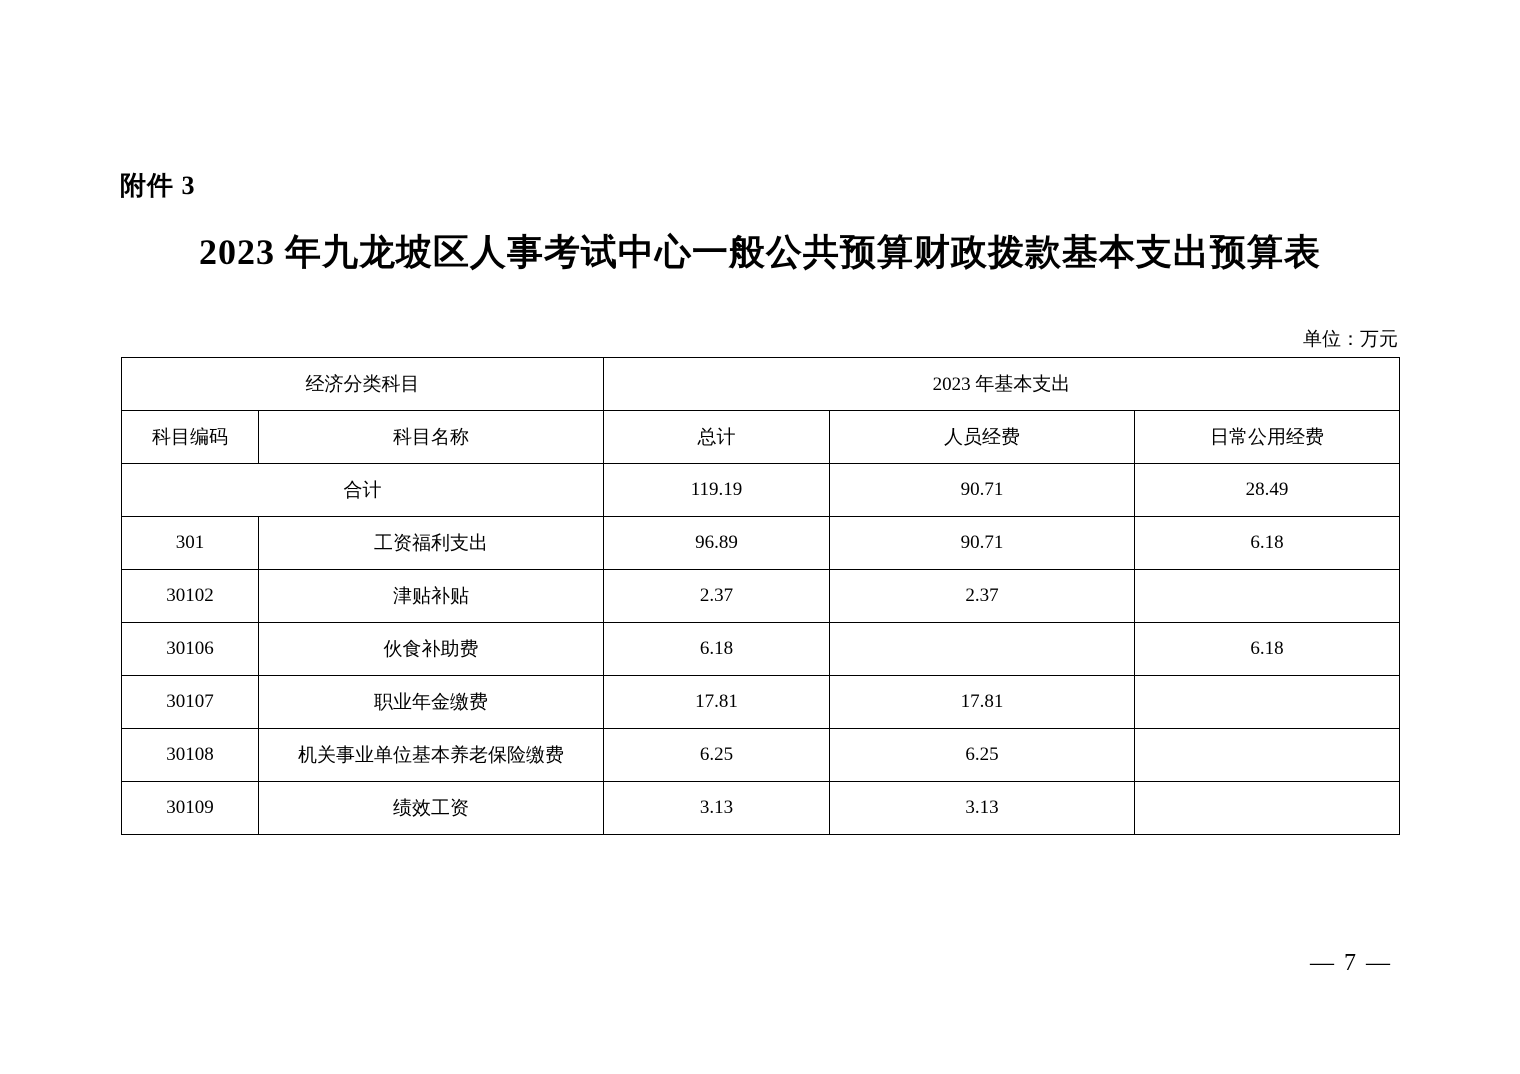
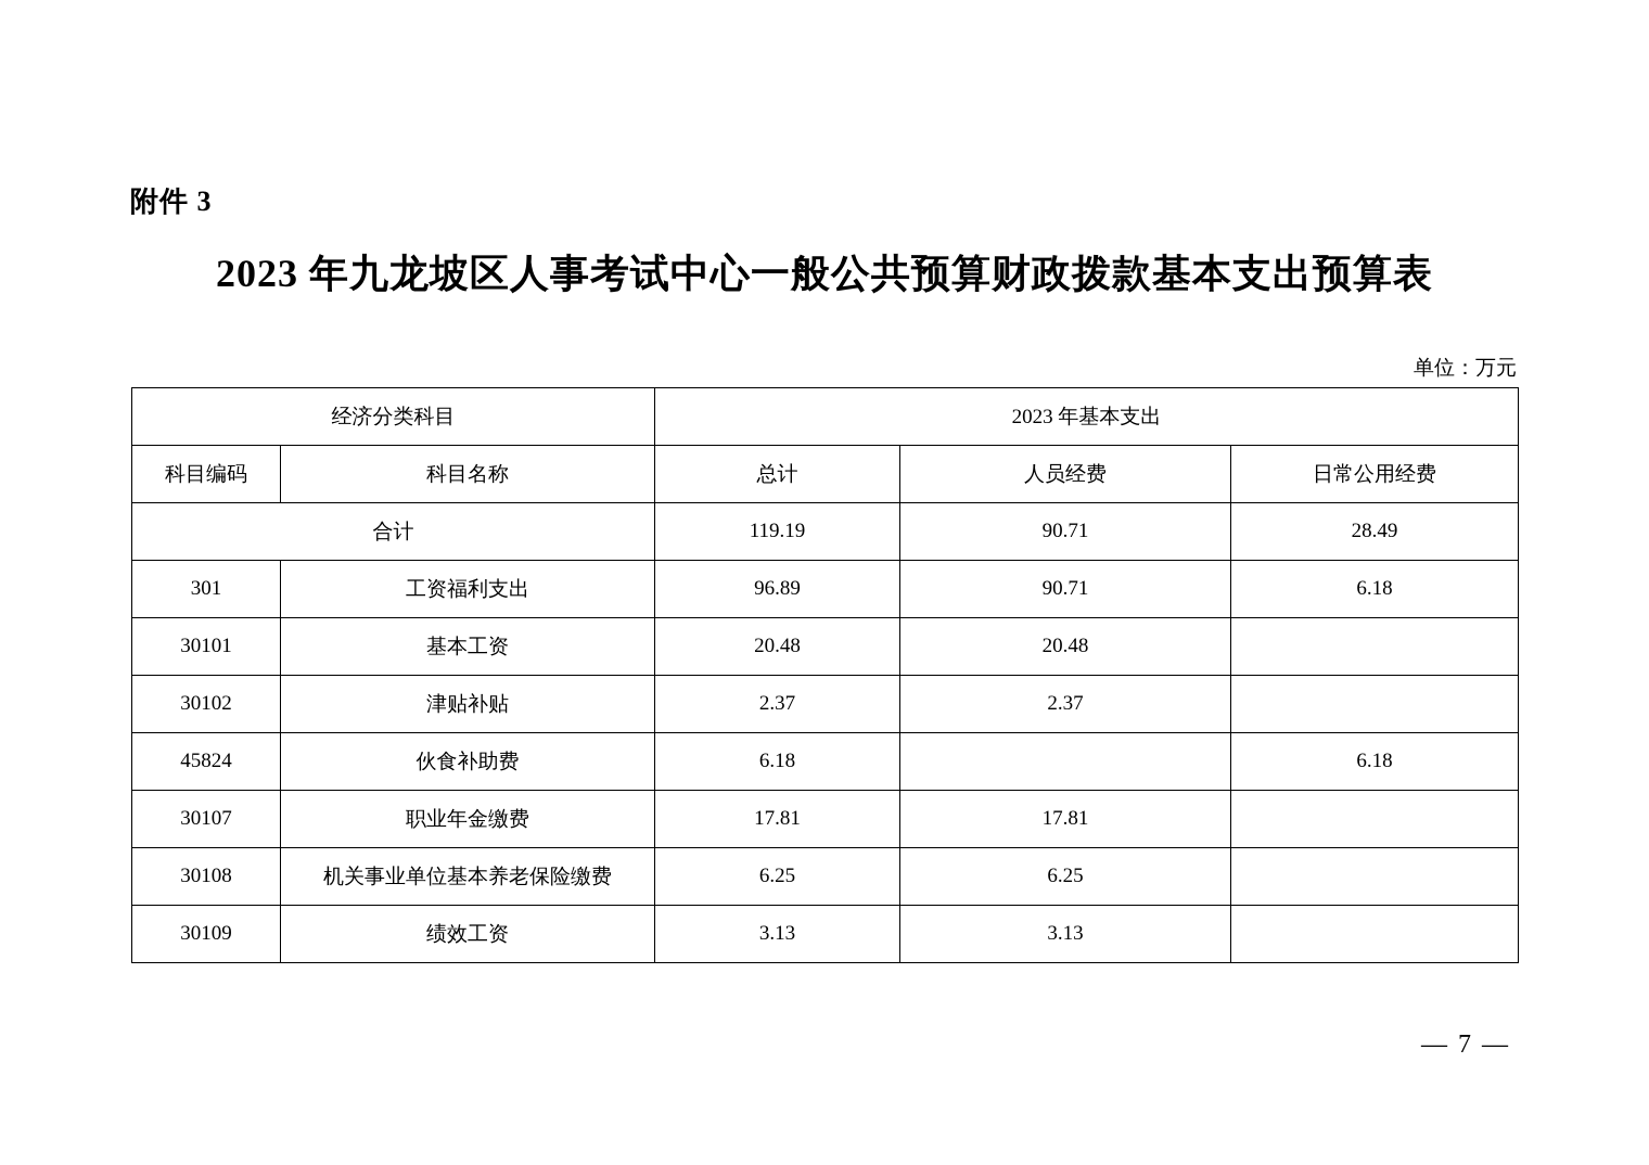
  附件 3
  2023 年九龙坡区人事考试中心一般公共预算财政拨款基本支出预算表
  单位：万元
  经济分类科目	2023 年基本支出
  科目编码	科目名称	总计	人员经费	日常公用经费
  合计	119.19	90.71	28.49
  301	工资福利支出	96.89	90.71	6.18
+ 30101	基本工资	20.48	20.48
  30102	津贴补贴	2.37	2.37
- 30106	伙食补助费	6.18		6.18
+ 45824	伙食补助费	6.18		6.18
  30107	职业年金缴费	17.81	17.81
  30108	机关事业单位基本养老保险缴费	6.25	6.25
  30109	绩效工资	3.13	3.13
  — 7 —
